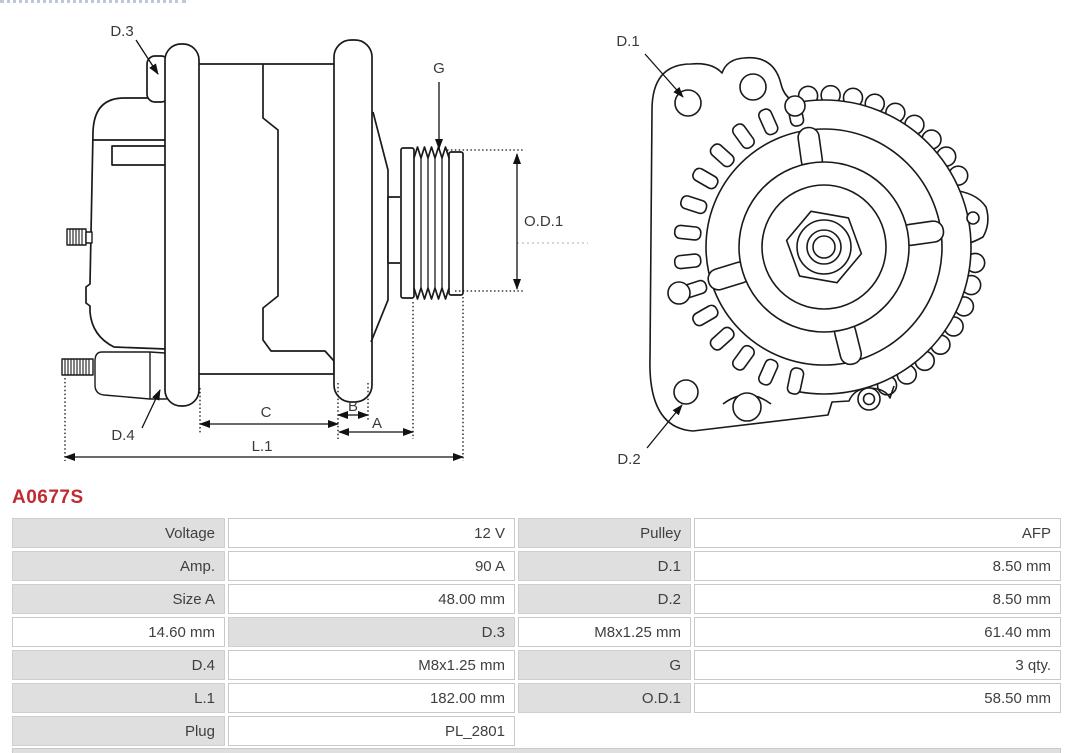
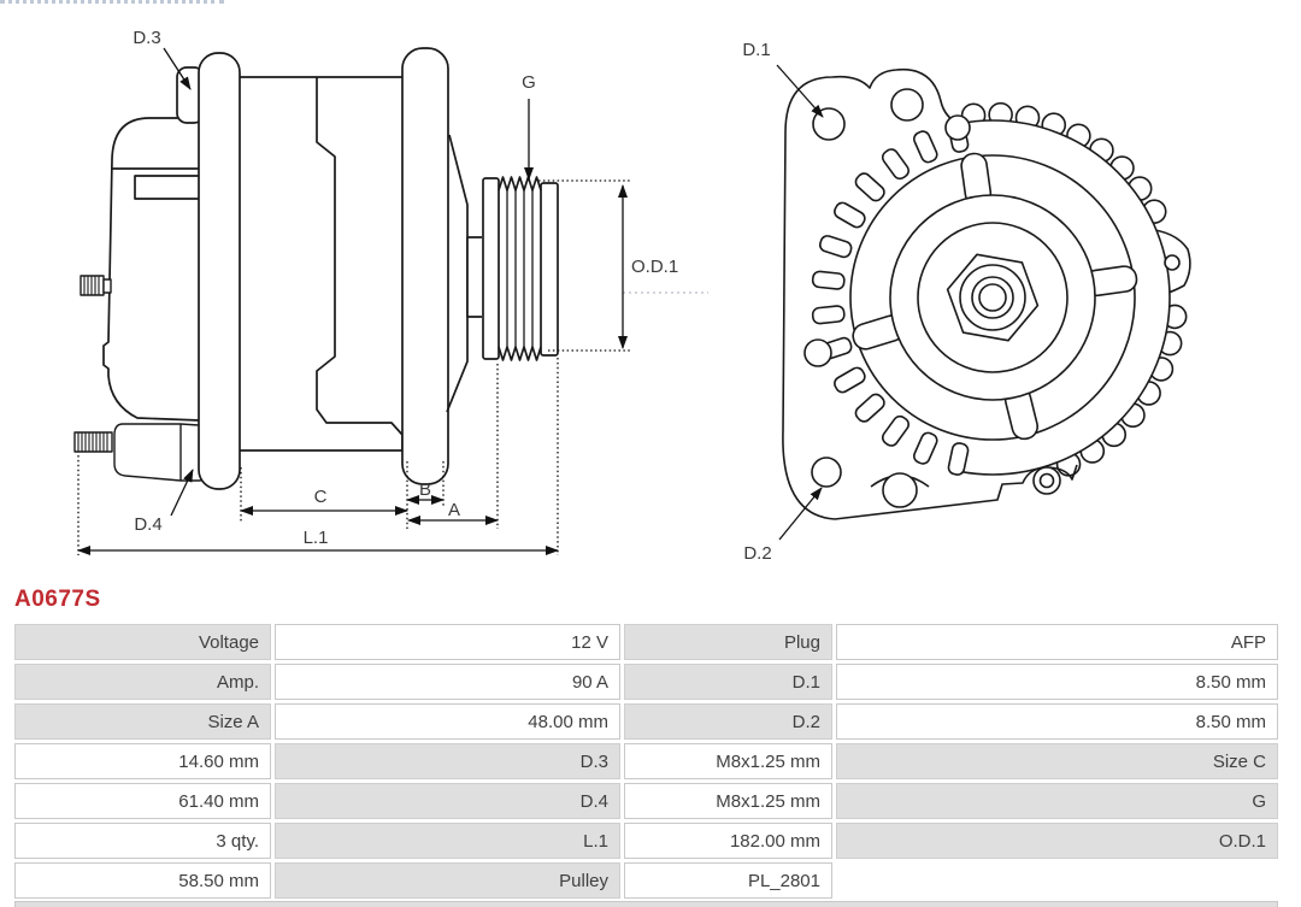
  D.3
  G
  O.D.1
  C
  B
  A
  L.1
  D.4
  D.1
  D.2
  A0677S
  Voltage
  12 V
- Pulley
+ Plug
  AFP
  Amp.
  90 A
  D.1
  8.50 mm
  Size A
  48.00 mm
  D.2
  8.50 mm
  14.60 mm
  D.3
  M8x1.25 mm
+ Size C
  61.40 mm
  D.4
  M8x1.25 mm
  G
  3 qty.
  L.1
  182.00 mm
  O.D.1
  58.50 mm
- Plug
+ Pulley
  PL_2801
